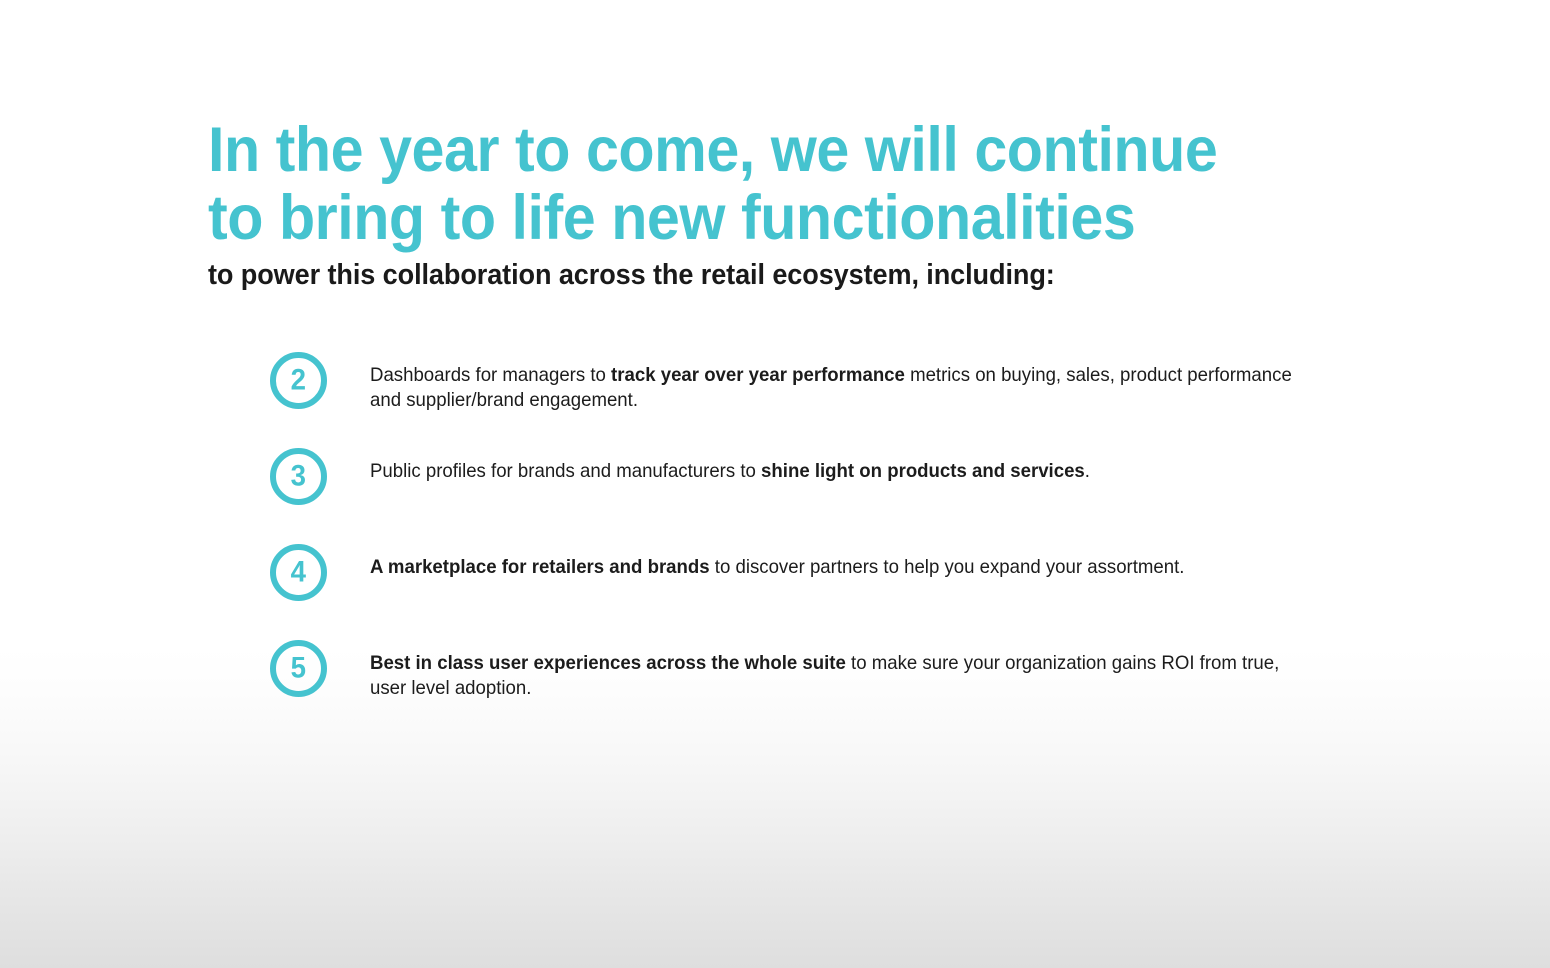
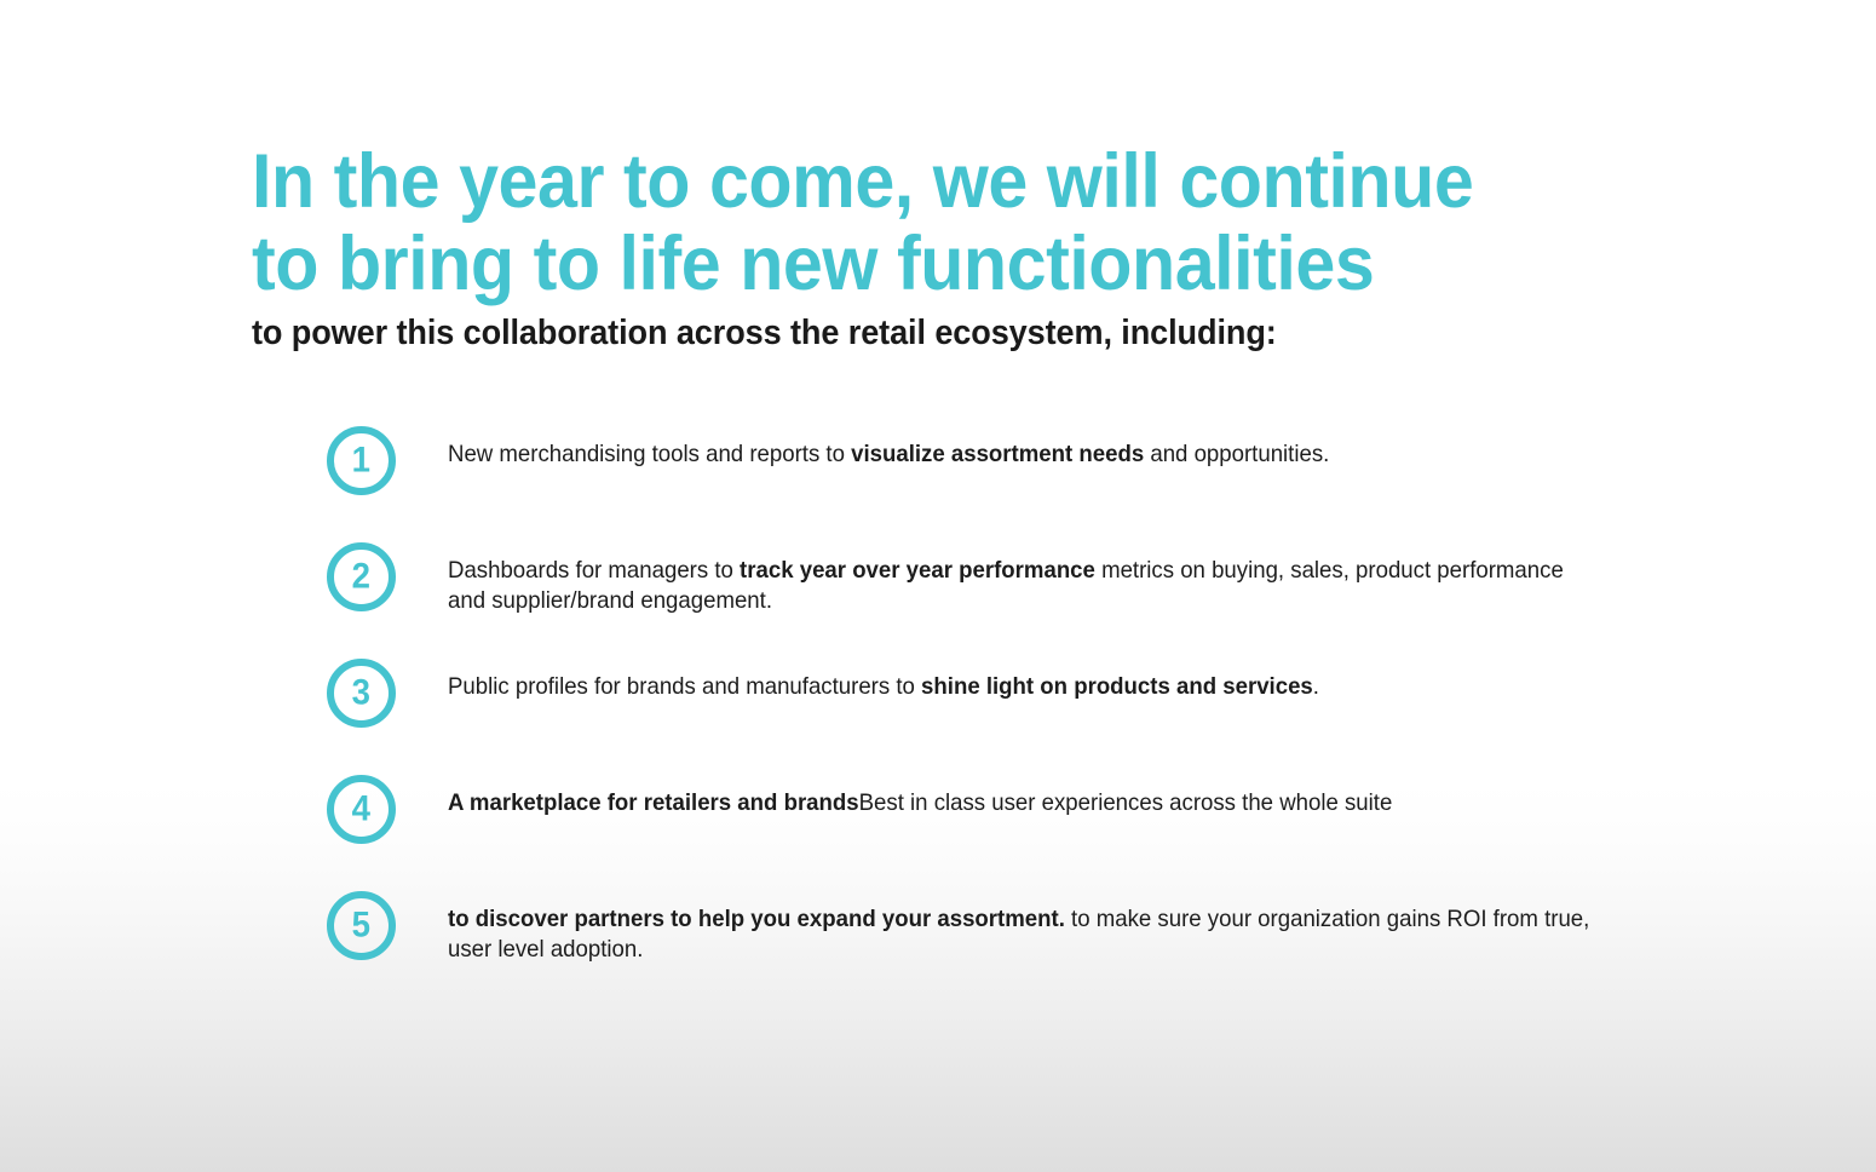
  In the year to come, we will continue
  to bring to life new functionalities
  to power this collaboration across the retail ecosystem, including:
+ 1
+ New merchandising tools and reports to visualize assortment needs and opportunities.
  2
  Dashboards for managers to track year over year performance metrics on buying, sales, product performance and supplier/brand engagement.
  3
  Public profiles for brands and manufacturers to shine light on products and services.
  4
- A marketplace for retailers and brands to discover partners to help you expand your assortment.
+ A marketplace for retailers and brandsBest in class user experiences across the whole suite
  5
- Best in class user experiences across the whole suite to make sure your organization gains ROI from true, user level adoption.
+ to discover partners to help you expand your assortment. to make sure your organization gains ROI from true, user level adoption.
